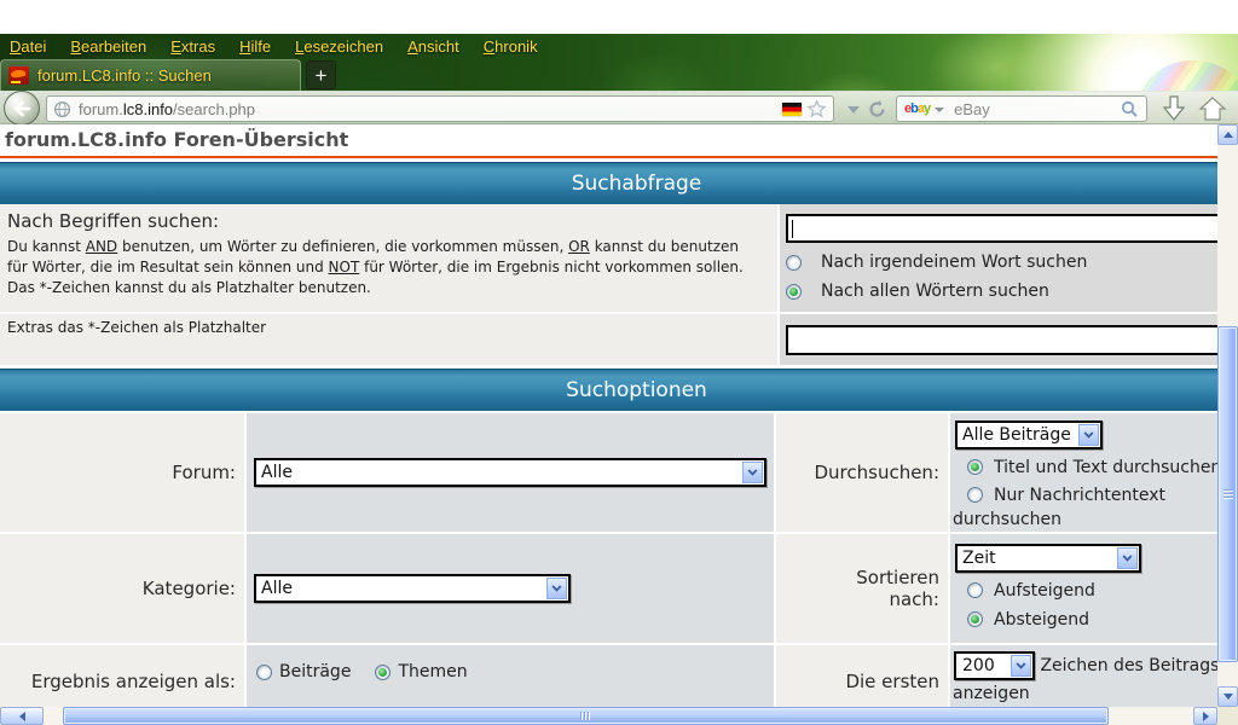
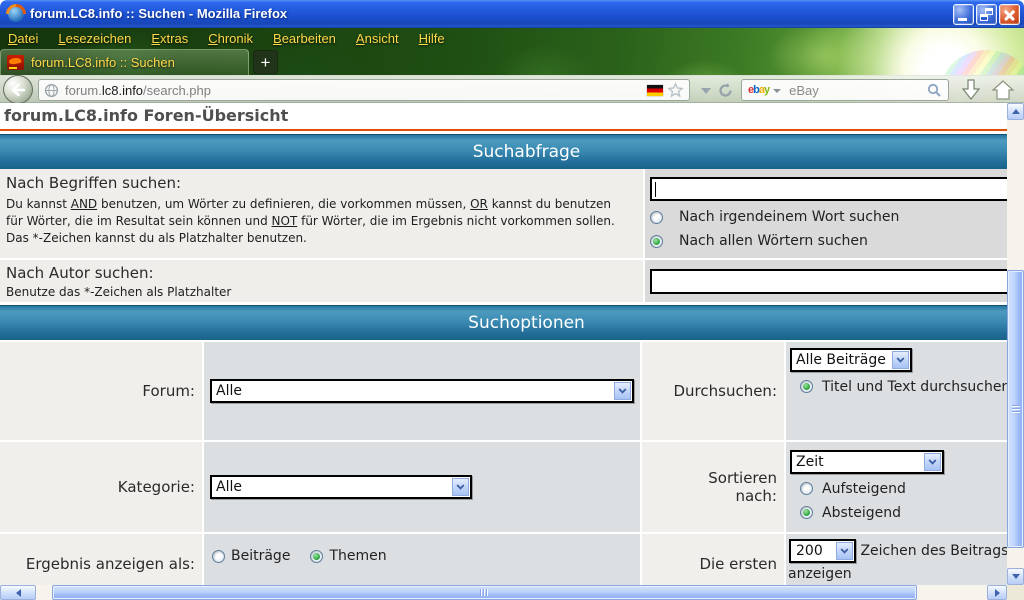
+ forum.LC8.info :: Suchen - Mozilla Firefox
  Datei
- Bearbeiten
+ Lesezeichen
  Extras
- Hilfe
+ Chronik
- Lesezeichen
+ Bearbeiten
  Ansicht
- Chronik
+ Hilfe
  forum.LC8.info :: Suchen
  +
  forum.lc8.info/search.php
  ebay
  eBay
  forum.LC8.info Foren-Übersicht
  Suchabfrage
  Nach Begriffen suchen:
  Du kannst AND benutzen, um Wörter zu definieren, die vorkommen müssen, OR kannst du benutzen für Wörter, die im Resultat sein können und NOT für Wörter, die im Ergebnis nicht vorkommen sollen. Das *-Zeichen kannst du als Platzhalter benutzen.
  Nach irgendeinem Wort suchen
  Nach allen Wörtern suchen
+ Nach Autor suchen:
- Extras das *-Zeichen als Platzhalter
+ Benutze das *-Zeichen als Platzhalter
  Suchoptionen
  Forum:
  Alle
  Durchsuchen:
  Alle Beiträge
  Titel und Text durchsuchen
- Nur Nachrichtentext durchsuchen
  Kategorie:
  Alle
  Sortieren nach:
  Zeit
  Aufsteigend
  Absteigend
  Ergebnis anzeigen als:
  Beiträge
  Themen
  Die ersten
  200
  Zeichen des Beitrags anzeigen
